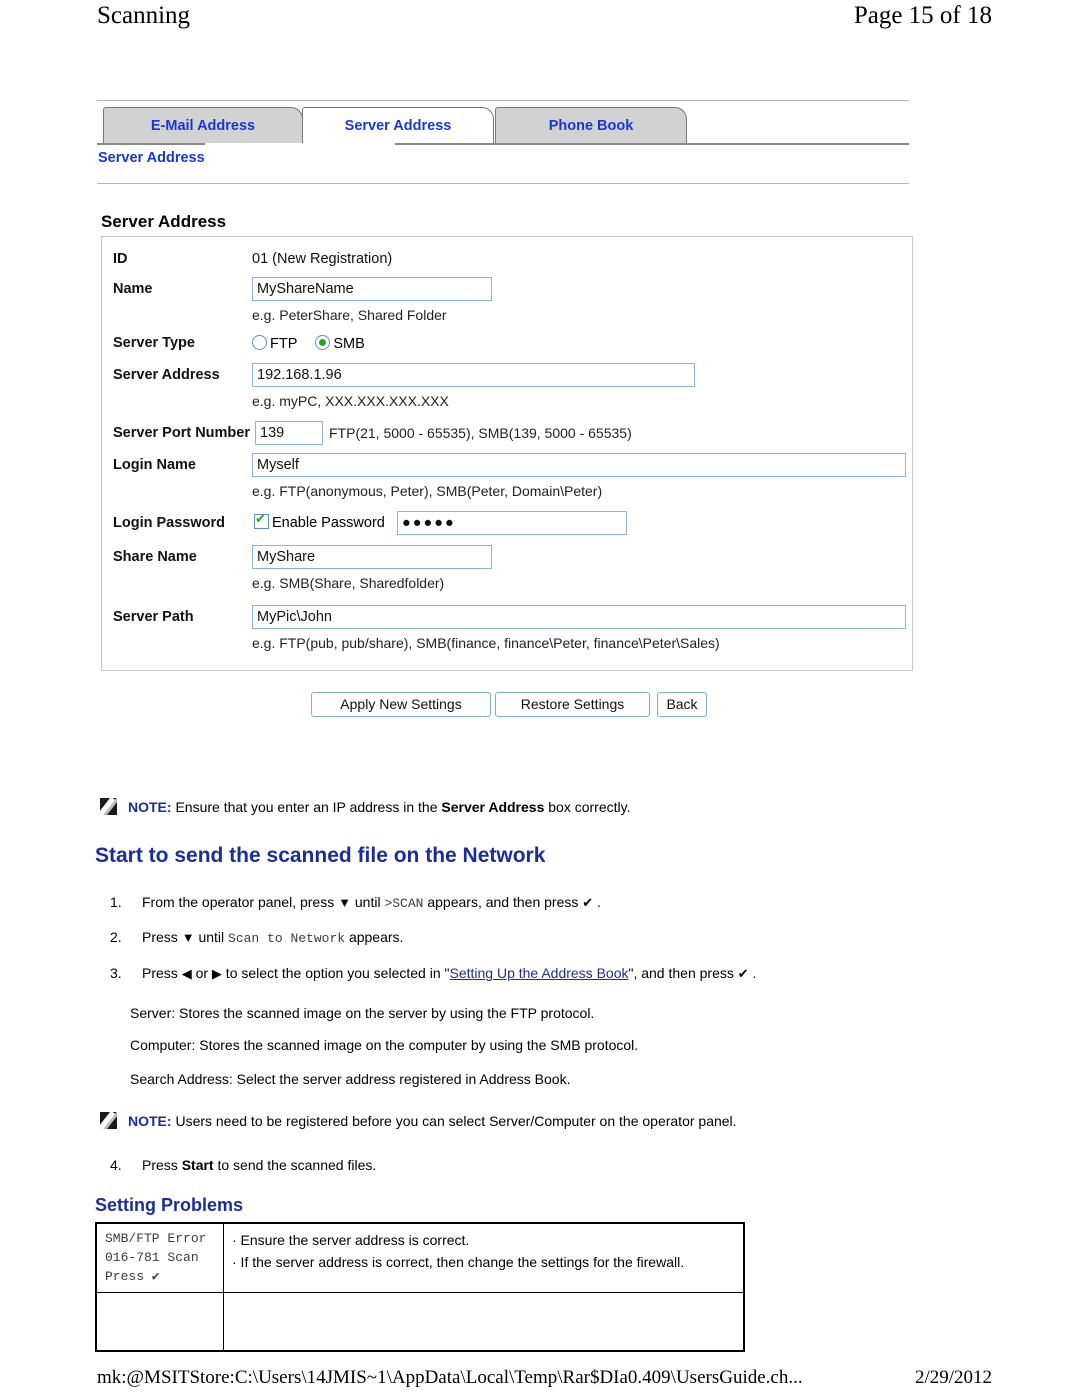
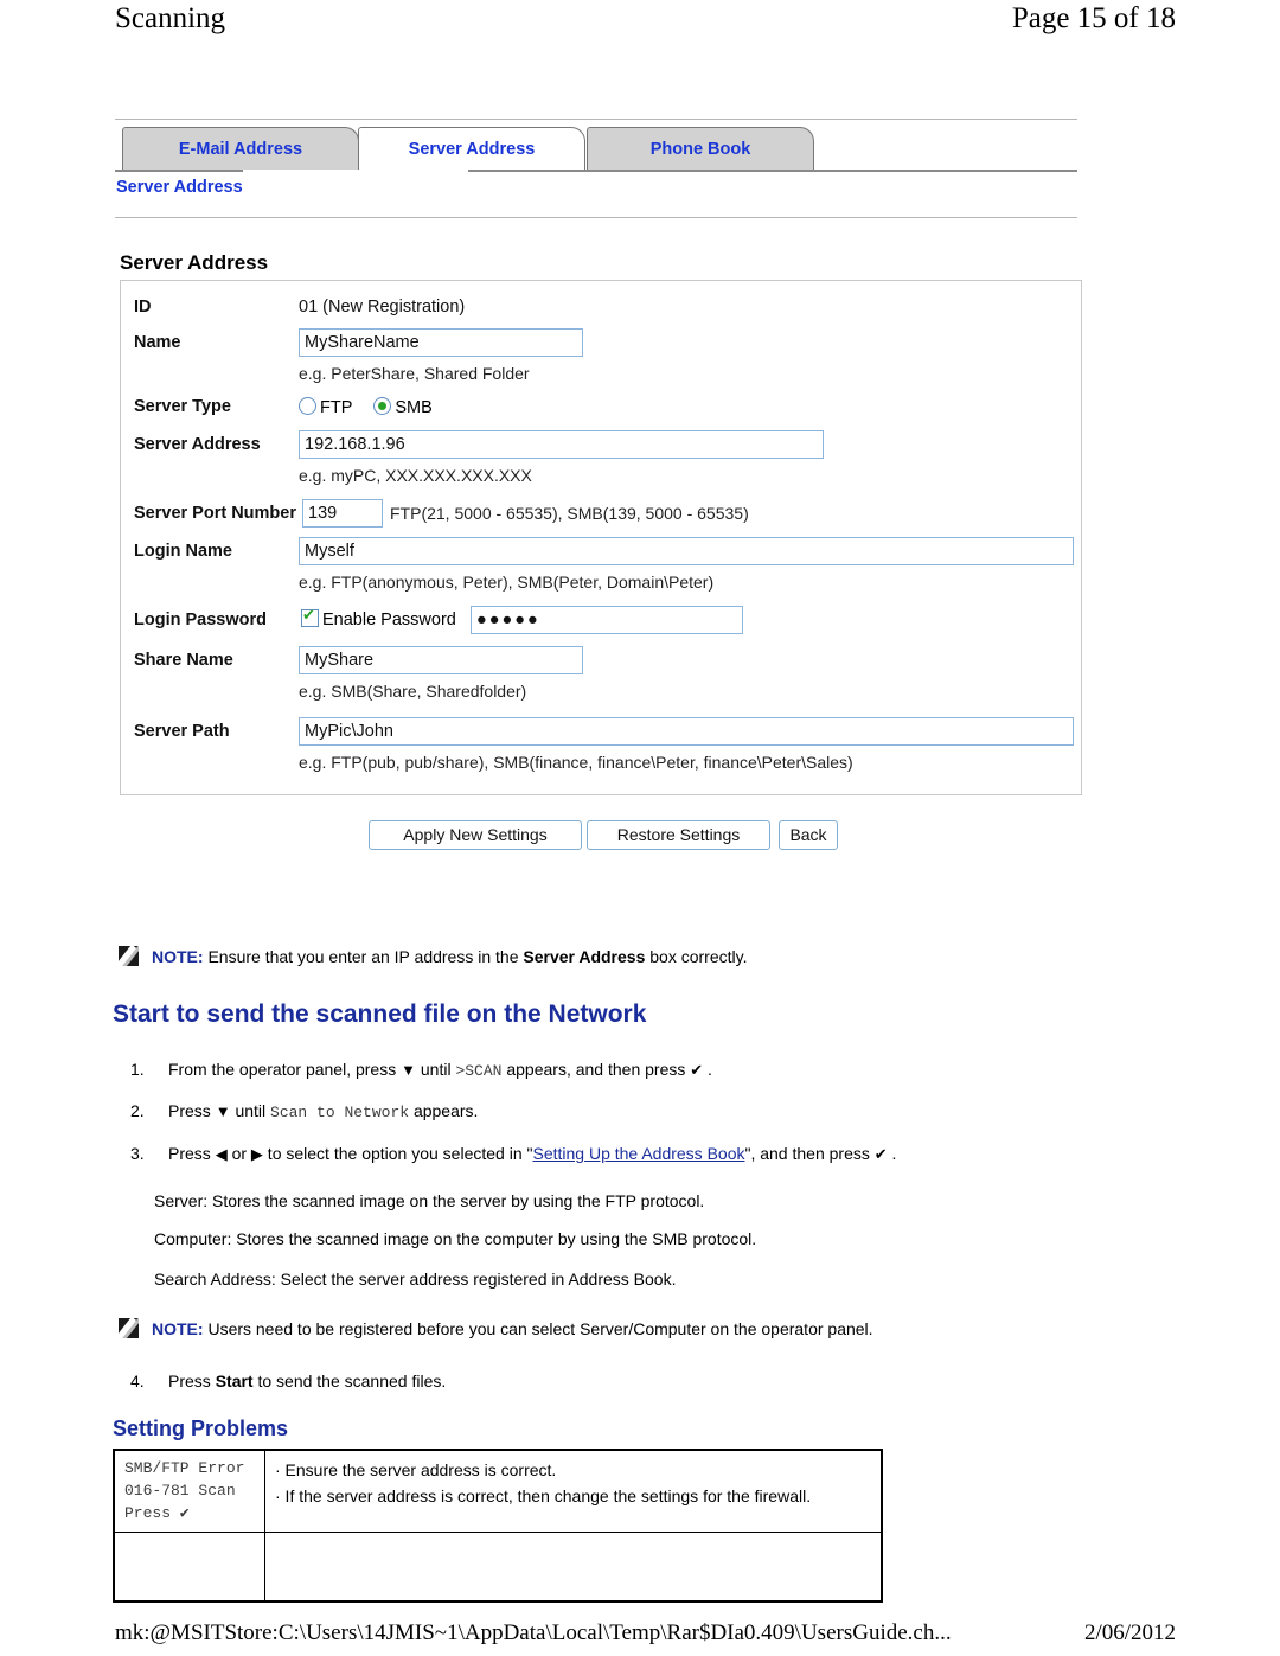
  Scanning
  Page 15 of 18
  E-Mail Address
  Server Address
  Phone Book
  Server Address
  Server Address
  ID
  01 (New Registration)
  Name
  MyShareName
  e.g. PeterShare, Shared Folder
  Server Type
  FTP SMB
  Server Address
  192.168.1.96
  e.g. myPC, XXX.XXX.XXX.XXX
  Server Port Number
  139
  FTP(21, 5000 - 65535), SMB(139, 5000 - 65535)
  Login Name
  Myself
  e.g. FTP(anonymous, Peter), SMB(Peter, Domain\Peter)
  Login Password
  Enable Password
  ●●●●●
  Share Name
  MyShare
  e.g. SMB(Share, Sharedfolder)
  Server Path
  MyPic\John
  e.g. FTP(pub, pub/share), SMB(finance, finance\Peter, finance\Peter\Sales)
  Apply New Settings
  Restore Settings
  Back
  NOTE: Ensure that you enter an IP address in the Server Address box correctly.
  Start to send the scanned file on the Network
  1.
  From the operator panel, press ▼ until >SCAN appears, and then press ✔ .
  2.
  Press ▼ until Scan to Network appears.
  3.
  Press ◀ or ▶ to select the option you selected in "Setting Up the Address Book", and then press ✔ .
  Server: Stores the scanned image on the server by using the FTP protocol.
  Computer: Stores the scanned image on the computer by using the SMB protocol.
  Search Address: Select the server address registered in Address Book.
  NOTE: Users need to be registered before you can select Server/Computer on the operator panel.
  4.
  Press Start to send the scanned files.
  Setting Problems
  SMB/FTP Error 016-781 Scan Press ✔	· Ensure the server address is correct. · If the server address is correct, then change the settings for the firewall.
  mk:@MSITStore:C:\Users\14JMIS~1\AppData\Local\Temp\Rar$DIa0.409\UsersGuide.ch...
- 2/29/2012
+ 2/06/2012
